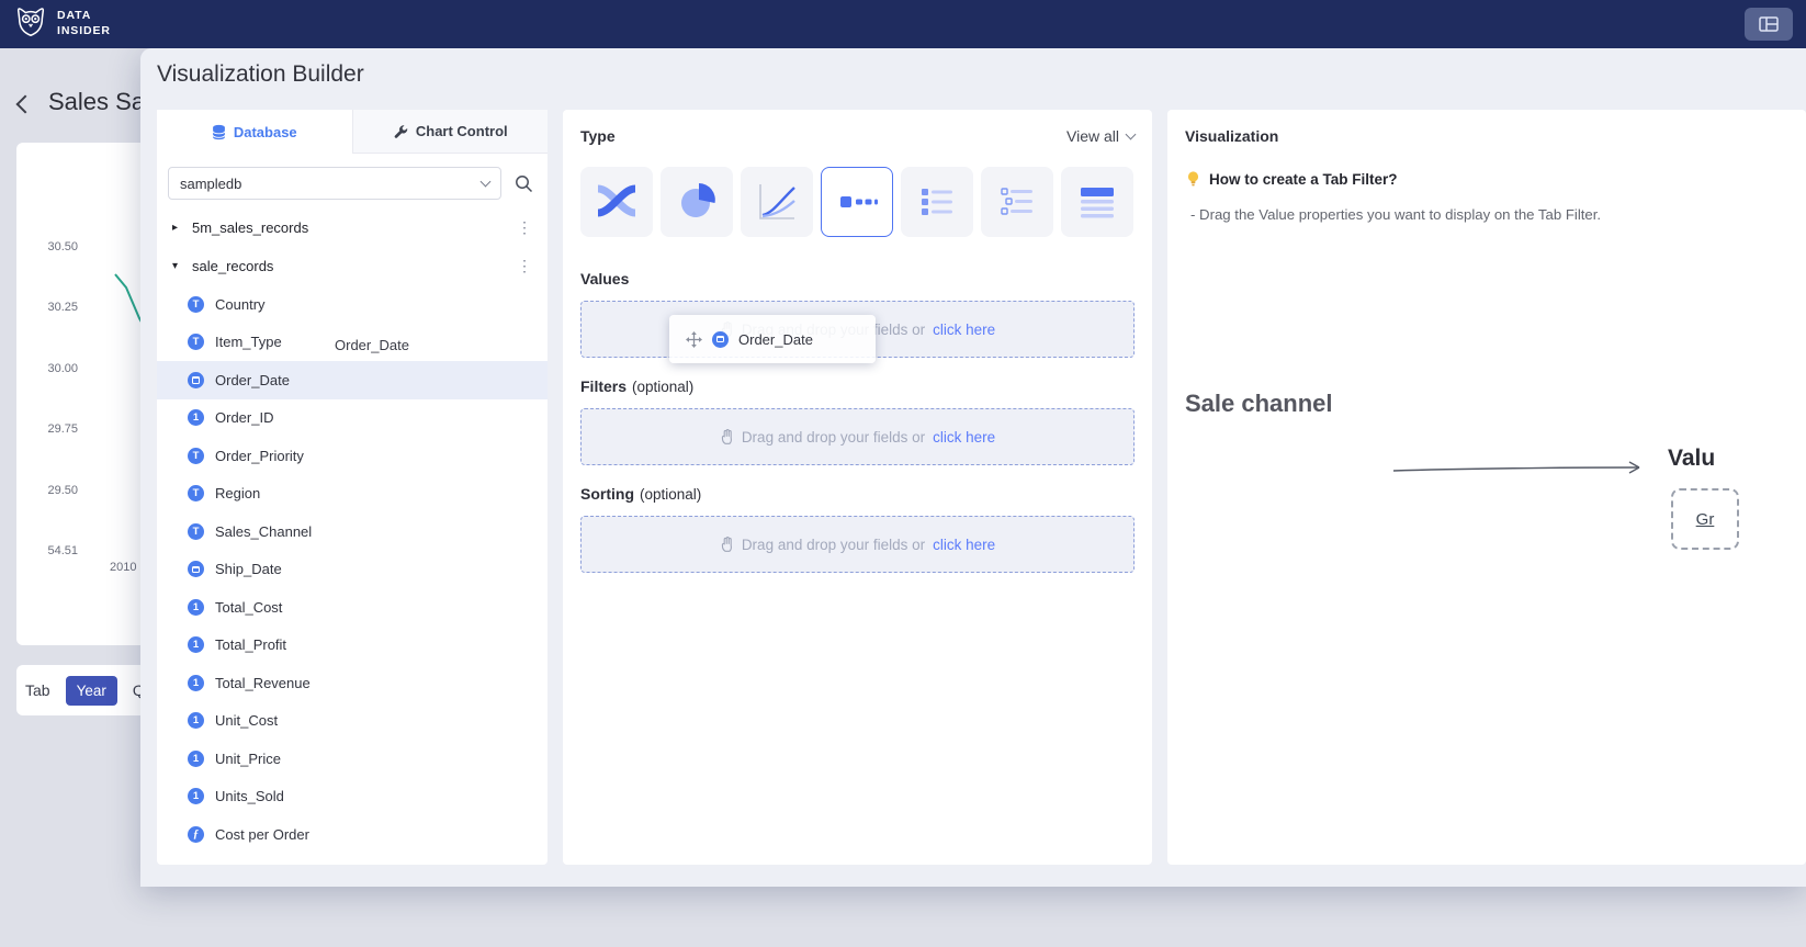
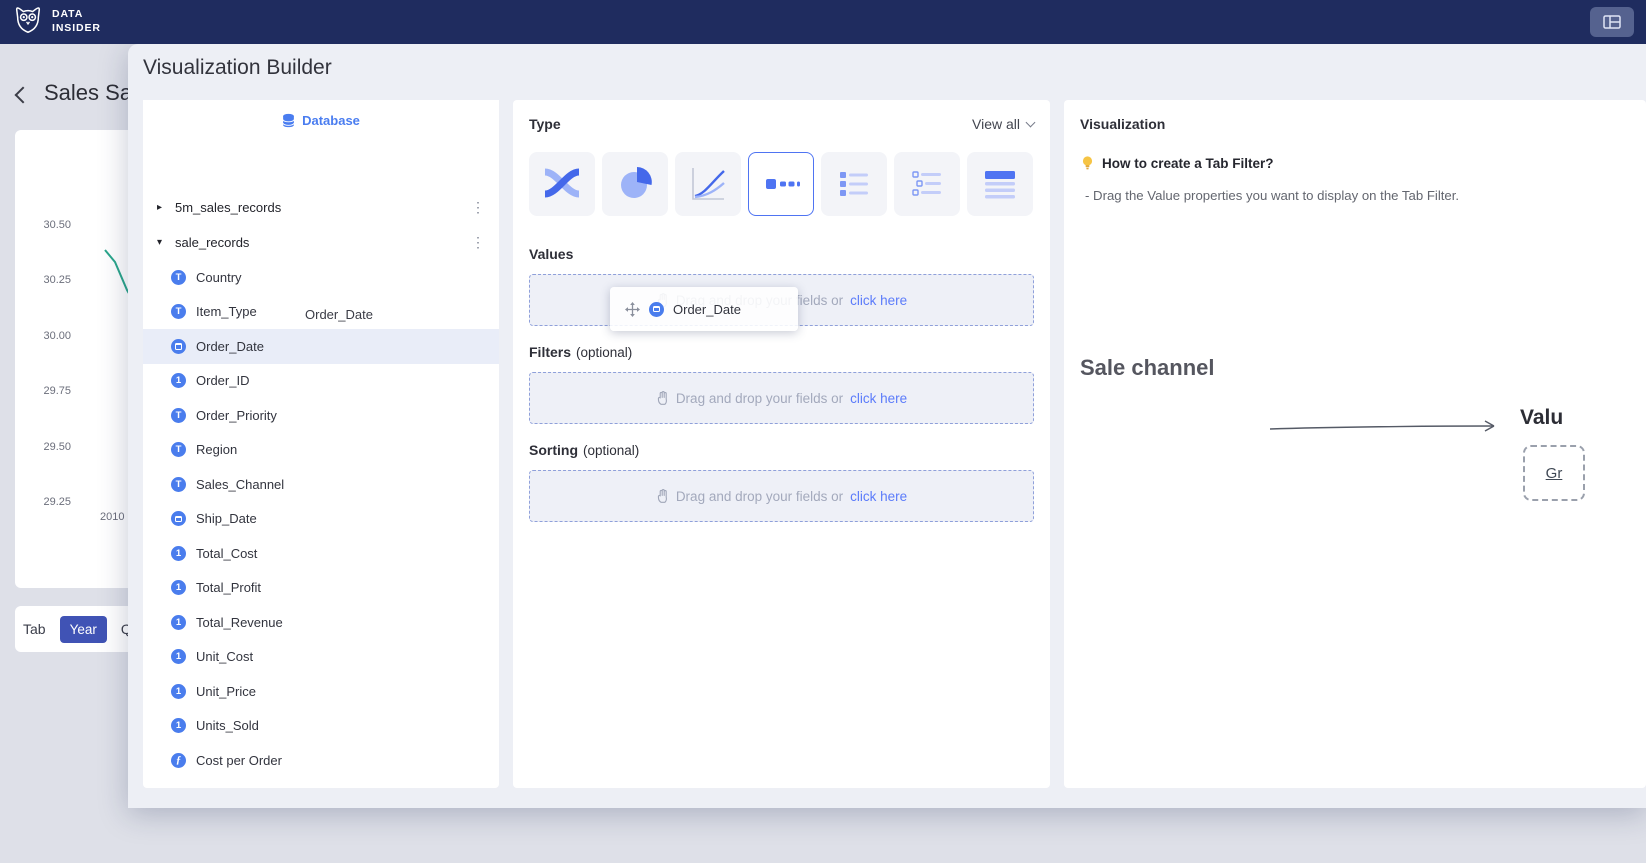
  DATA
  INSIDER
  Sales Sa
  30.50
  30.25
  30.00
  29.75
  29.50
- 54.51
+ 29.25
  2010
  Tab
  Year
  Visualization Builder
  Database
- Chart Control
- sampledb
  ▸
  5m_sales_records
  ⋮
  ▾
  sale_records
  ⋮
  T
  Country
  T
  Item_Type
  Order_Date
  1
  Order_ID
  T
  Order_Priority
  T
  Region
  T
  Sales_Channel
  Ship_Date
  1
  Total_Cost
  1
  Total_Profit
  1
  Total_Revenue
  1
  Unit_Cost
  1
  Unit_Price
  1
  Units_Sold
  ƒ
  Cost per Order
  Type
  View all
  Values
  Drag and drop your fields or
  click here
  Filters
  (optional)
  Drag and drop your fields or
  click here
  Sorting
  (optional)
  Drag and drop your fields or
  click here
  Visualization
  How to create a Tab Filter?
  - Drag the Value properties you want to display on the Tab Filter.
  Sale channel
  Valu
  Gr
  Order_Date
  Order_Date
